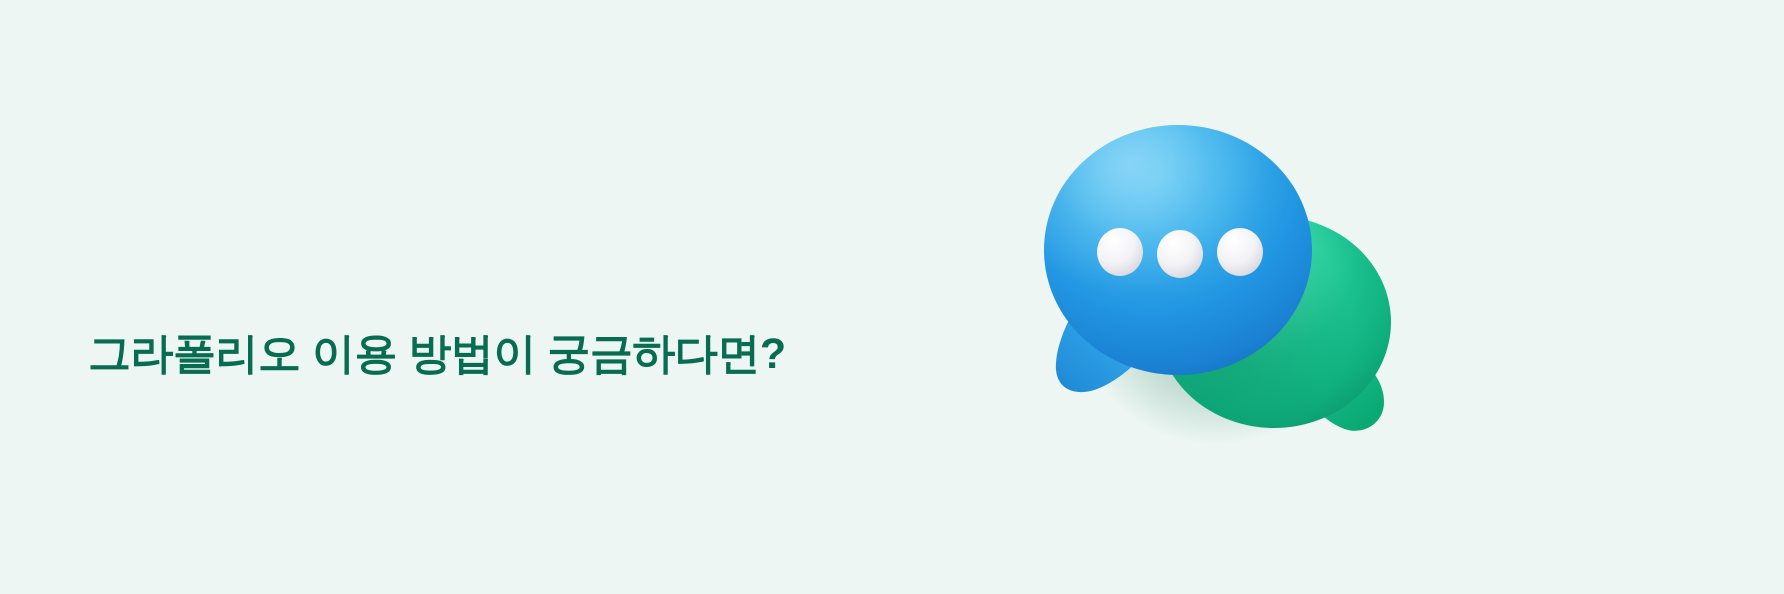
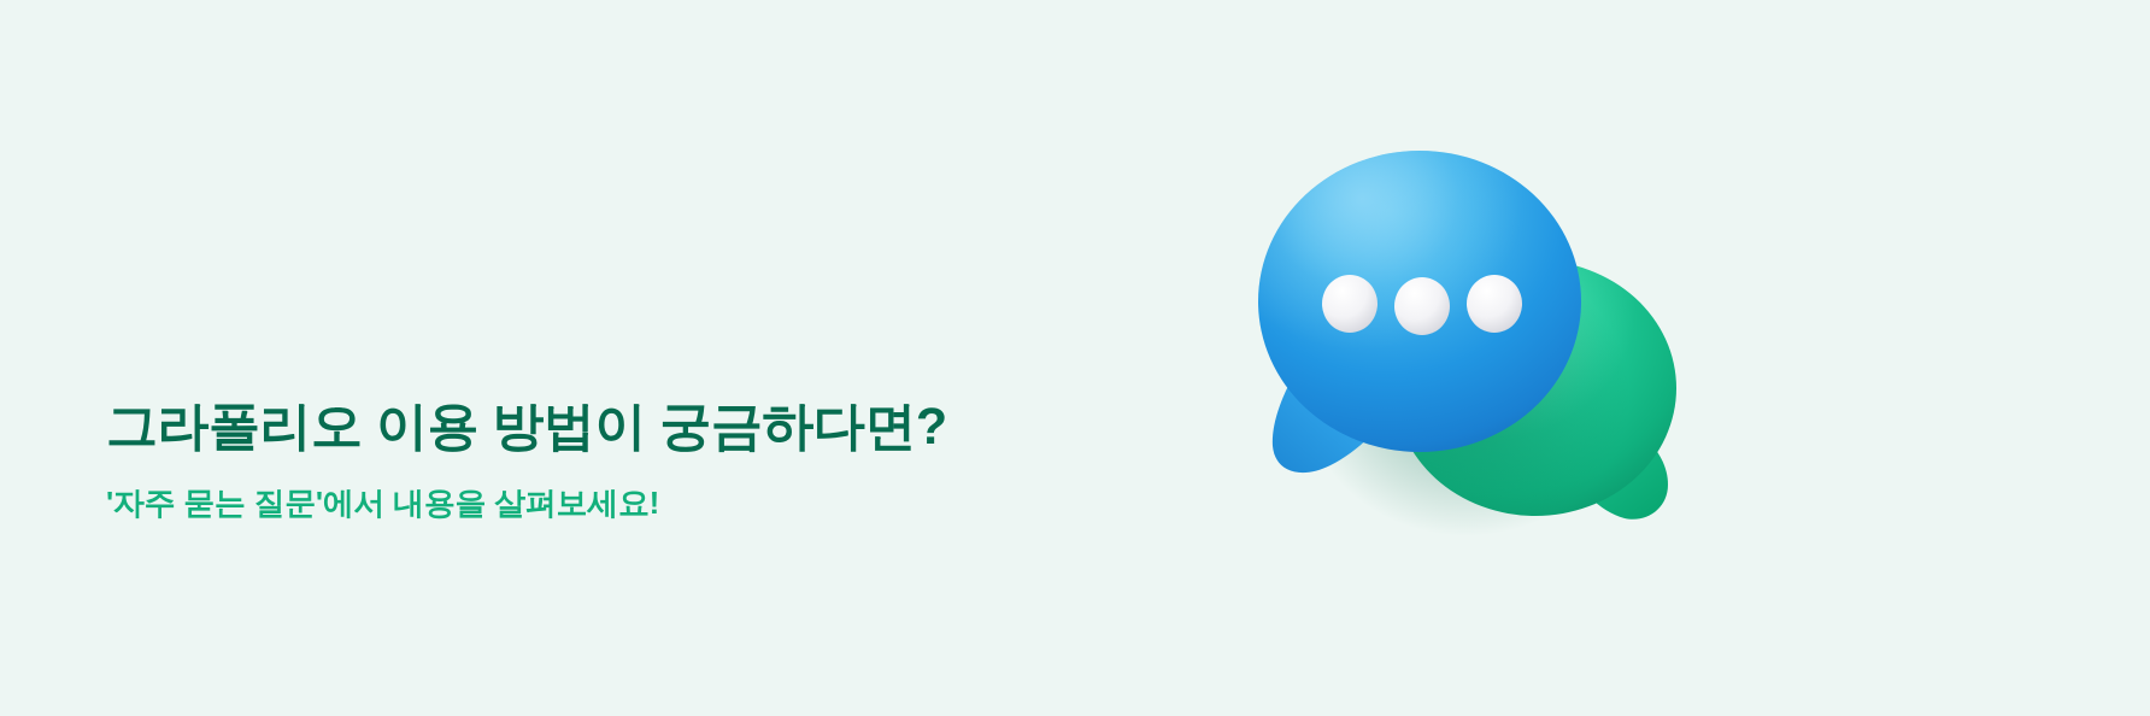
  그라폴리오 이용 방법이 궁금하다면?
+ '자주 묻는 질문'에서 내용을 살펴보세요!
